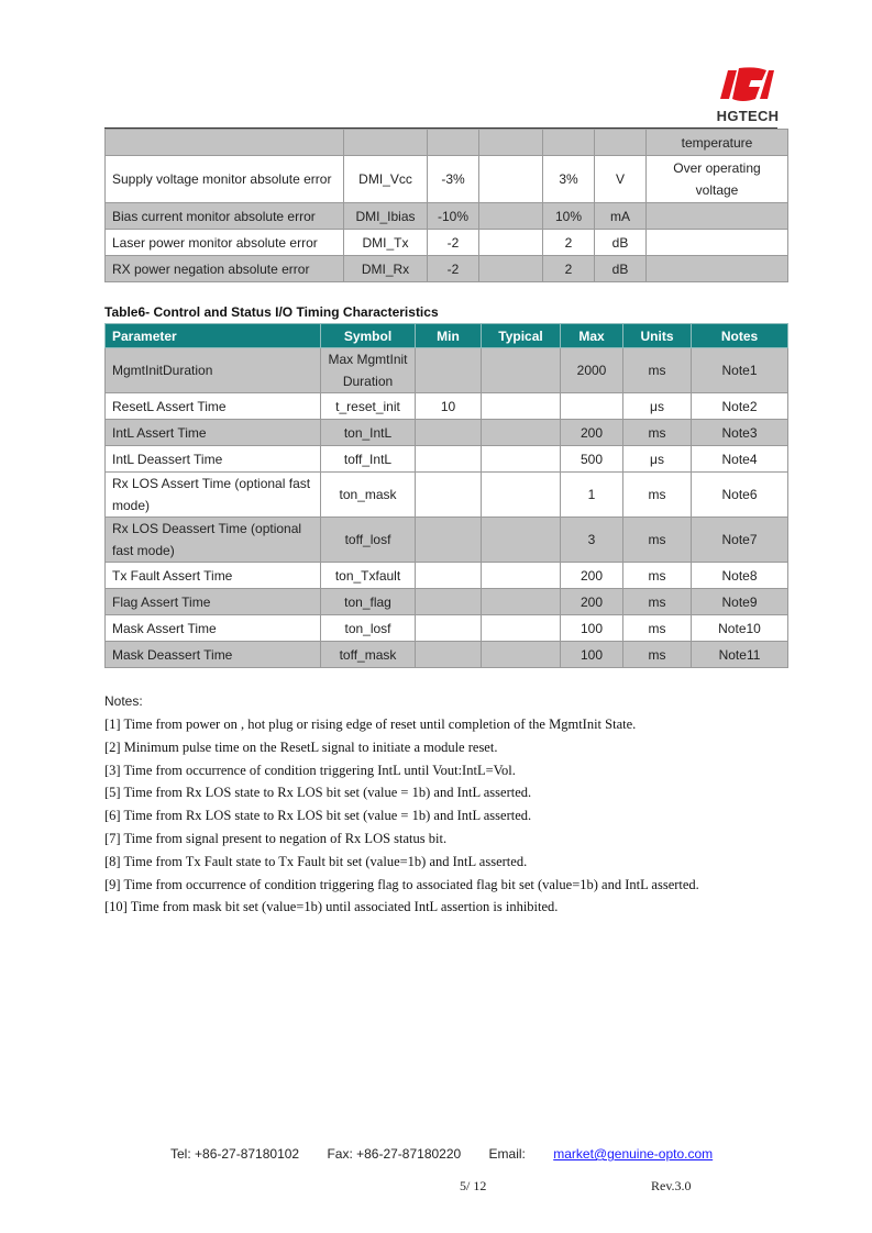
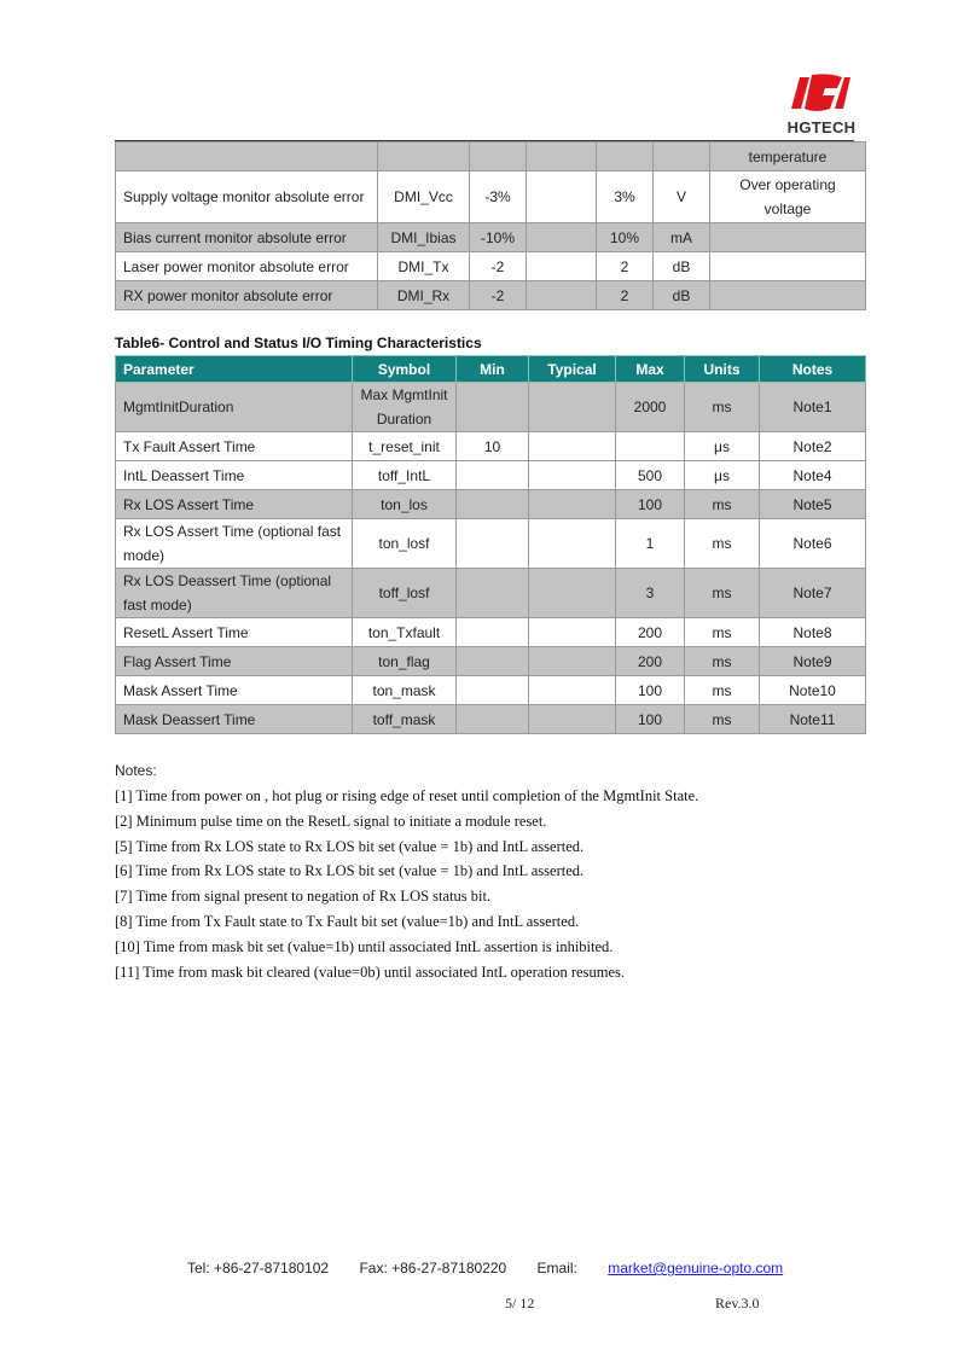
  HGTECH
  						temperature
  Supply voltage monitor absolute error	DMI_Vcc	-3%		3%	V	Over operating voltage
  Bias current monitor absolute error	DMI_Ibias	-10%		10%	mA
  Laser power monitor absolute error	DMI_Tx	-2		2	dB
- RX power negation absolute error	DMI_Rx	-2		2	dB
+ RX power monitor absolute error	DMI_Rx	-2		2	dB
  Table6- Control and Status I/O Timing Characteristics
  Parameter	Symbol	Min	Typical	Max	Units	Notes
  MgmtInitDuration	Max MgmtInit Duration			2000	ms	Note1
- ResetL Assert Time	t_reset_init	10			μs	Note2
+ Tx Fault Assert Time	t_reset_init	10			μs	Note2
- IntL Assert Time	ton_IntL			200	ms	Note3
  IntL Deassert Time	toff_IntL			500	μs	Note4
+ Rx LOS Assert Time	ton_los			100	ms	Note5
- Rx LOS Assert Time (optional fast mode)	ton_mask			1	ms	Note6
+ Rx LOS Assert Time (optional fast mode)	ton_losf			1	ms	Note6
  Rx LOS Deassert Time (optional fast mode)	toff_losf			3	ms	Note7
- Tx Fault Assert Time	ton_Txfault			200	ms	Note8
+ ResetL Assert Time	ton_Txfault			200	ms	Note8
  Flag Assert Time	ton_flag			200	ms	Note9
- Mask Assert Time	ton_losf			100	ms	Note10
+ Mask Assert Time	ton_mask			100	ms	Note10
  Mask Deassert Time	toff_mask			100	ms	Note11
  Notes:
  [1] Time from power on , hot plug or rising edge of reset until completion of the MgmtInit State.
  [2] Minimum pulse time on the ResetL signal to initiate a module reset.
- [3] Time from occurrence of condition triggering IntL until Vout:IntL=Vol.
  [5] Time from Rx LOS state to Rx LOS bit set (value = 1b) and IntL asserted.
  [6] Time from Rx LOS state to Rx LOS bit set (value = 1b) and IntL asserted.
  [7] Time from signal present to negation of Rx LOS status bit.
  [8] Time from Tx Fault state to Tx Fault bit set (value=1b) and IntL asserted.
- [9] Time from occurrence of condition triggering flag to associated flag bit set (value=1b) and IntL asserted.
  [10] Time from mask bit set (value=1b) until associated IntL assertion is inhibited.
+ [11] Time from mask bit cleared (value=0b) until associated IntL operation resumes.
  Tel: +86-27-87180102 Fax: +86-27-87180220 Email: market@genuine-opto.com
  5/ 12
  Rev.3.0
